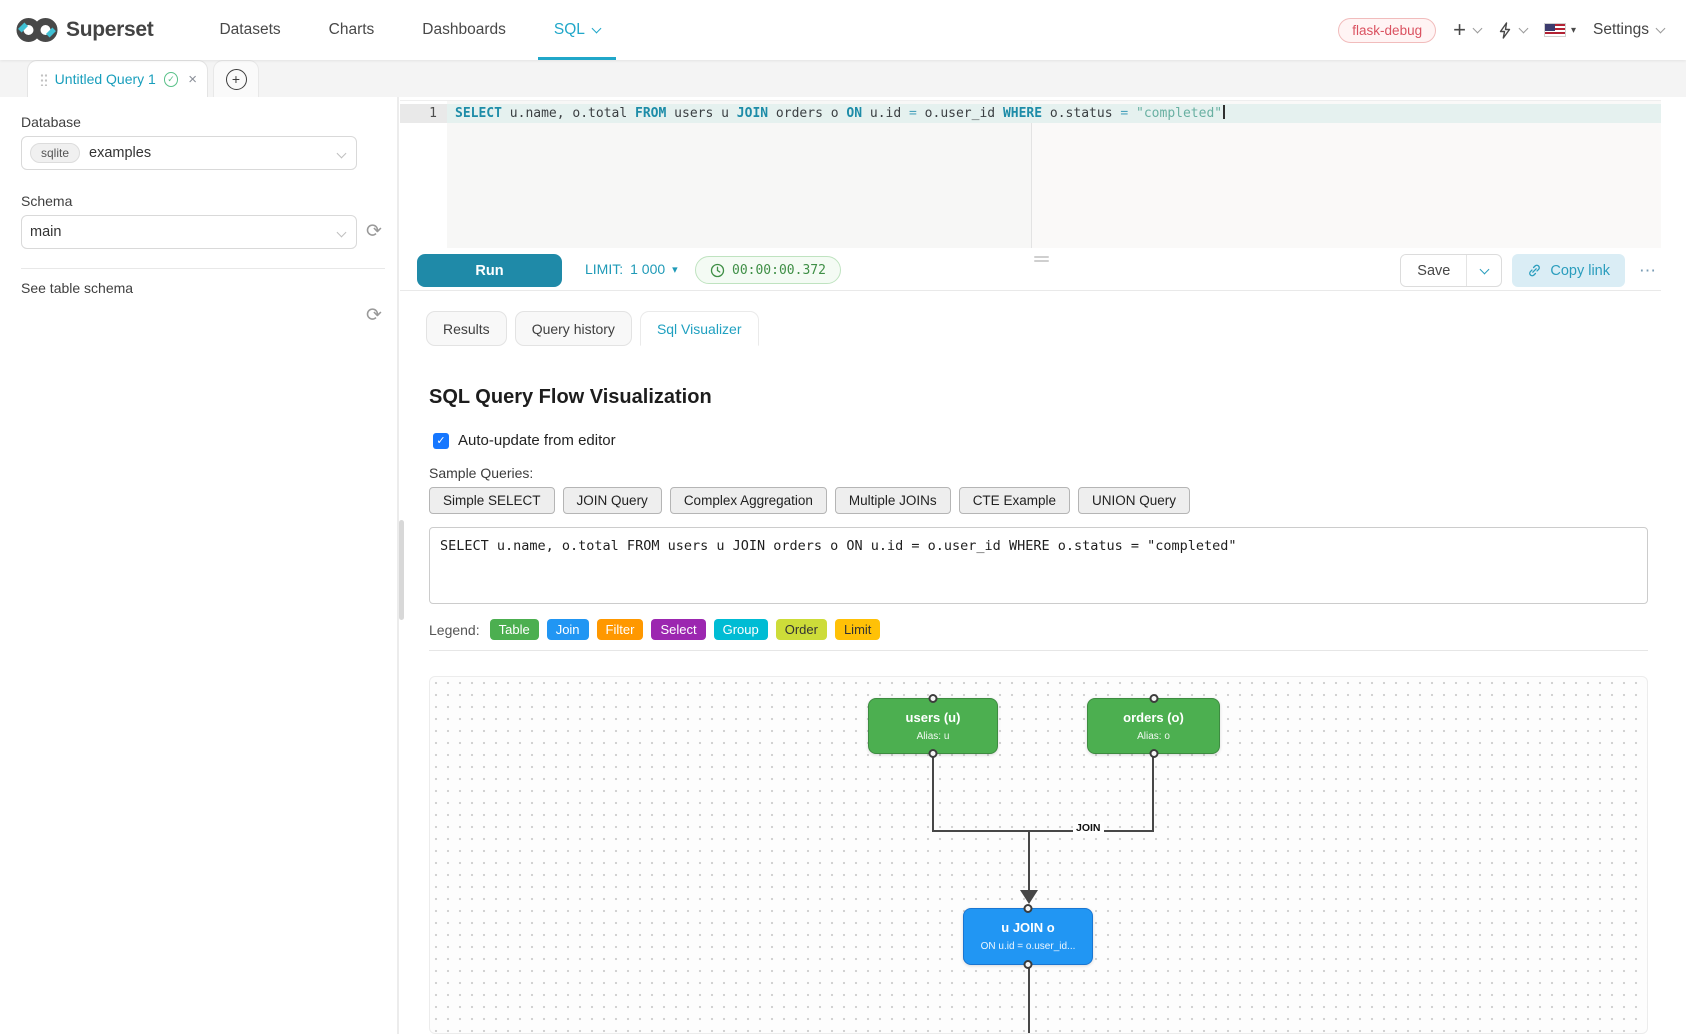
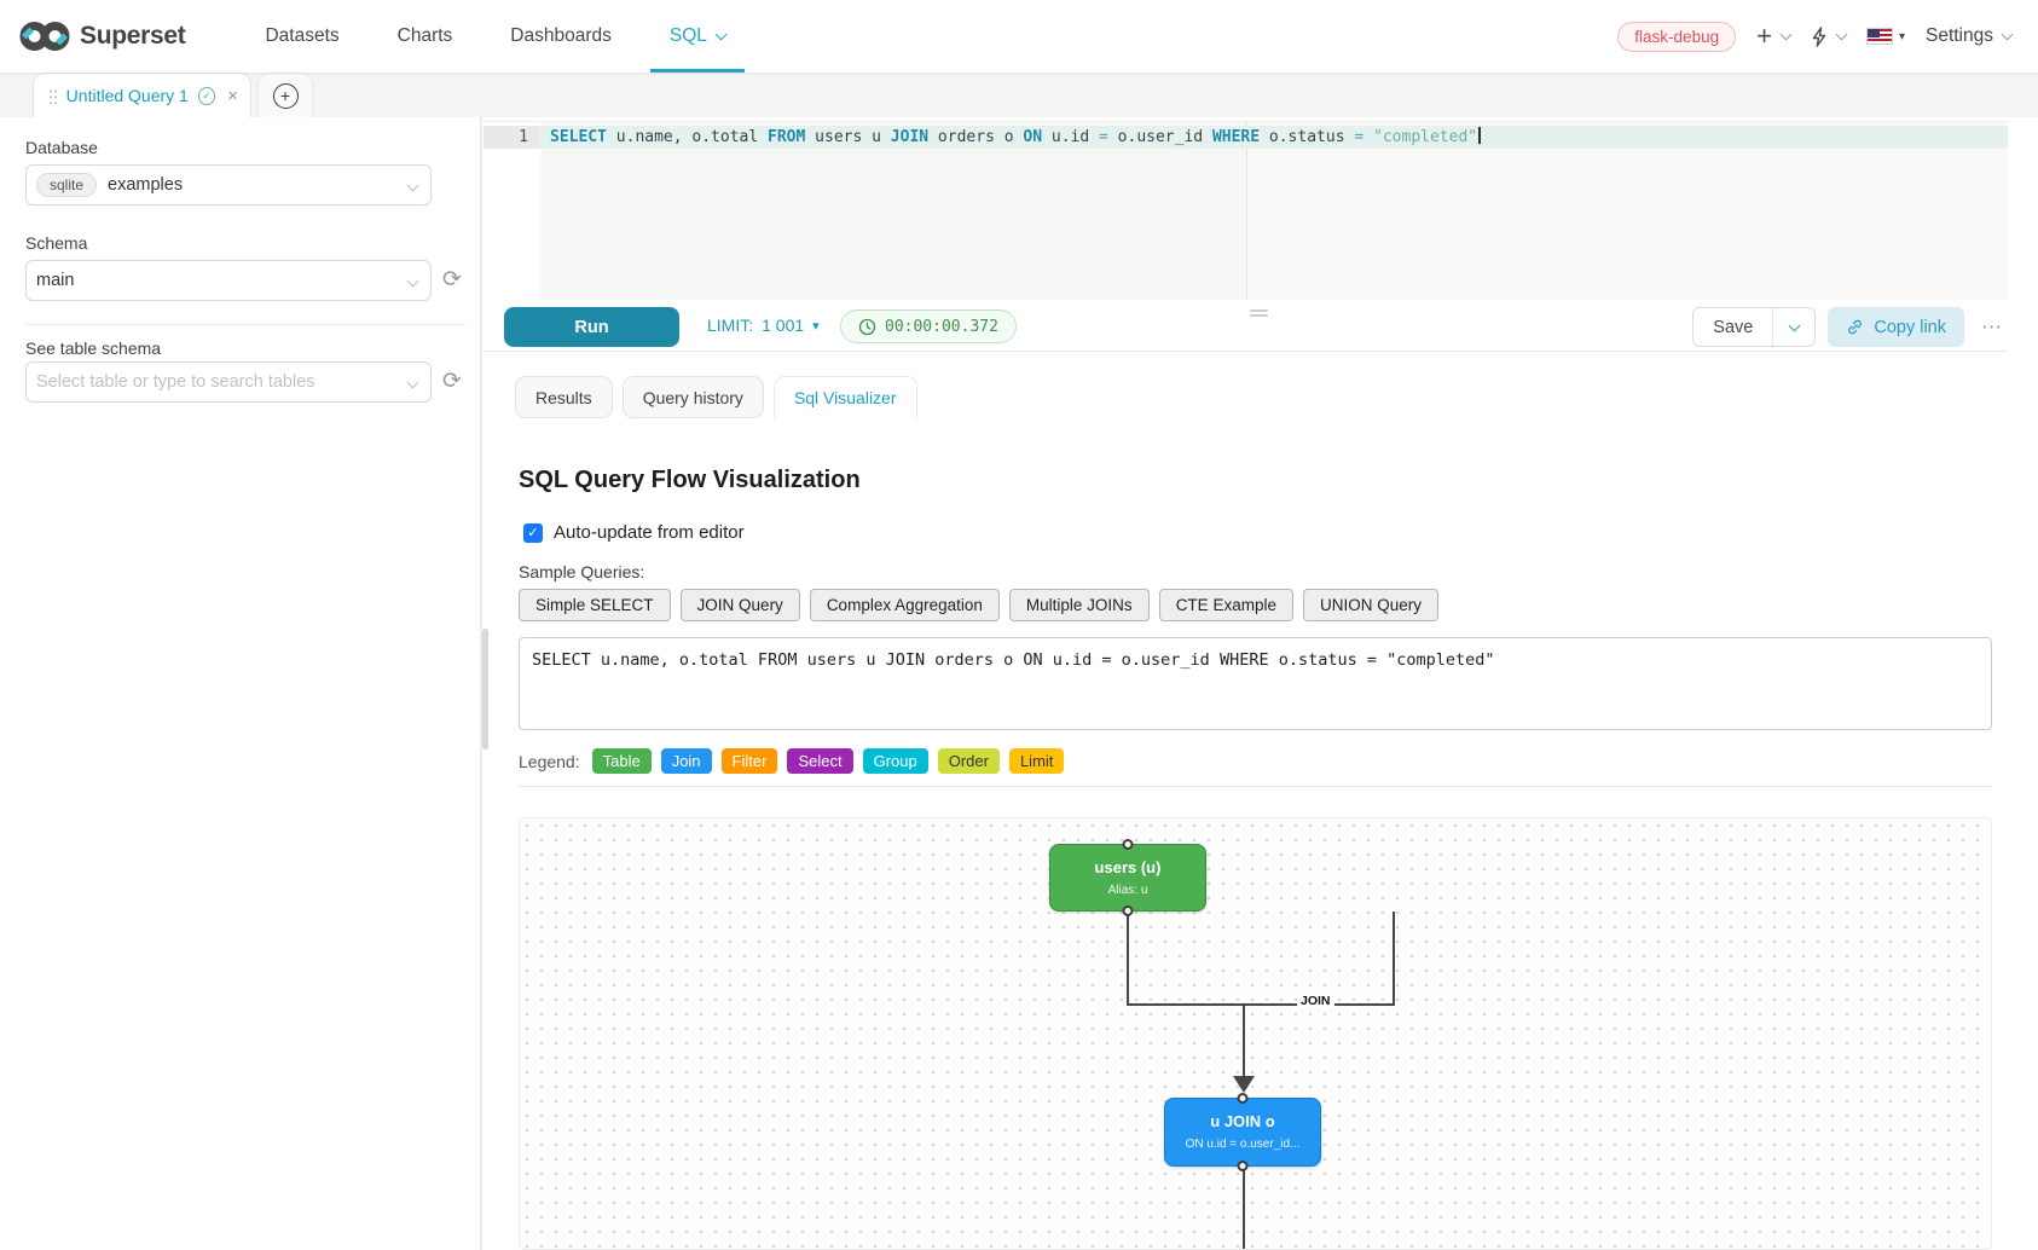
  Superset
  Datasets
  Charts
  Dashboards
  SQL
  flask-debug
  +
  ▾
  Settings
  Untitled Query 1
  ✓
  ×
  +
  Database
  sqlite
  examples
  Schema
  main
  ⟳
  See table schema
+ Select table or type to search tables
  ⟳
  1
  SELECT u.name, o.total FROM users u JOIN orders o ON u.id = o.user_id WHERE o.status = "completed"
  Run
  LIMIT:
- 1 000
+ 1 001
  ▾
  00:00:00.372
  Save
  Copy link
  ⋯
  Results
  Query history
  Sql Visualizer
  SQL Query Flow Visualization
  ✓
  Auto-update from editor
  Sample Queries:
  Simple SELECT
  JOIN Query
  Complex Aggregation
  Multiple JOINs
  CTE Example
  UNION Query
  SELECT u.name, o.total FROM users u JOIN orders o ON u.id = o.user_id WHERE o.status = "completed"
  Legend:
  Table
  Join
  Filter
  Select
  Group
  Order
  Limit
  JOIN
  users (u)
  Alias: u
- orders (o)
- Alias: o
  u JOIN o
  ON u.id = o.user_id...
